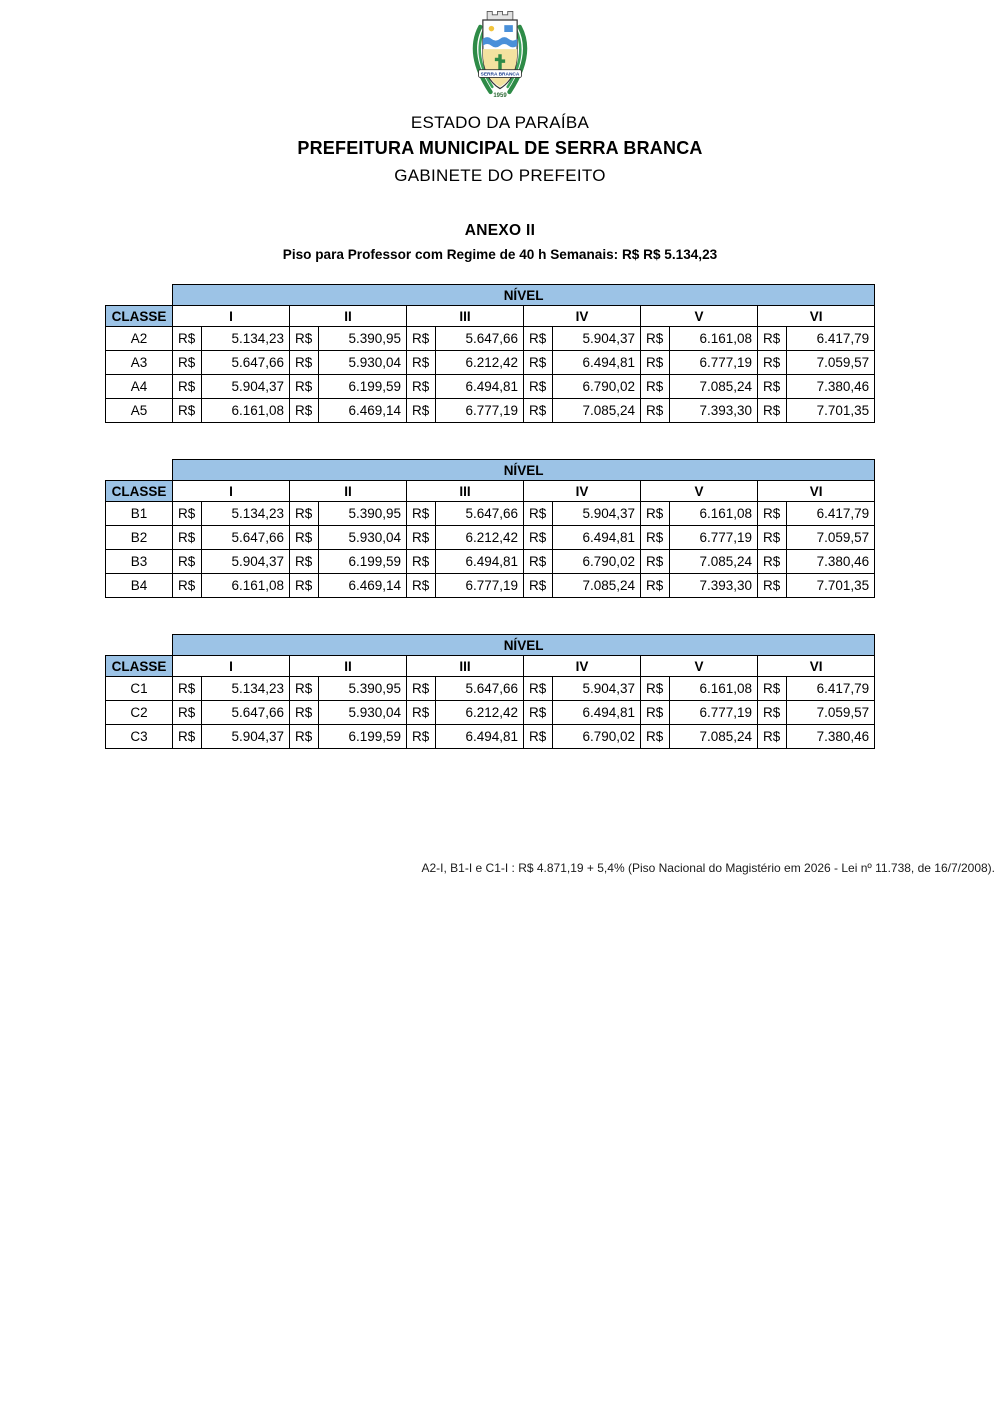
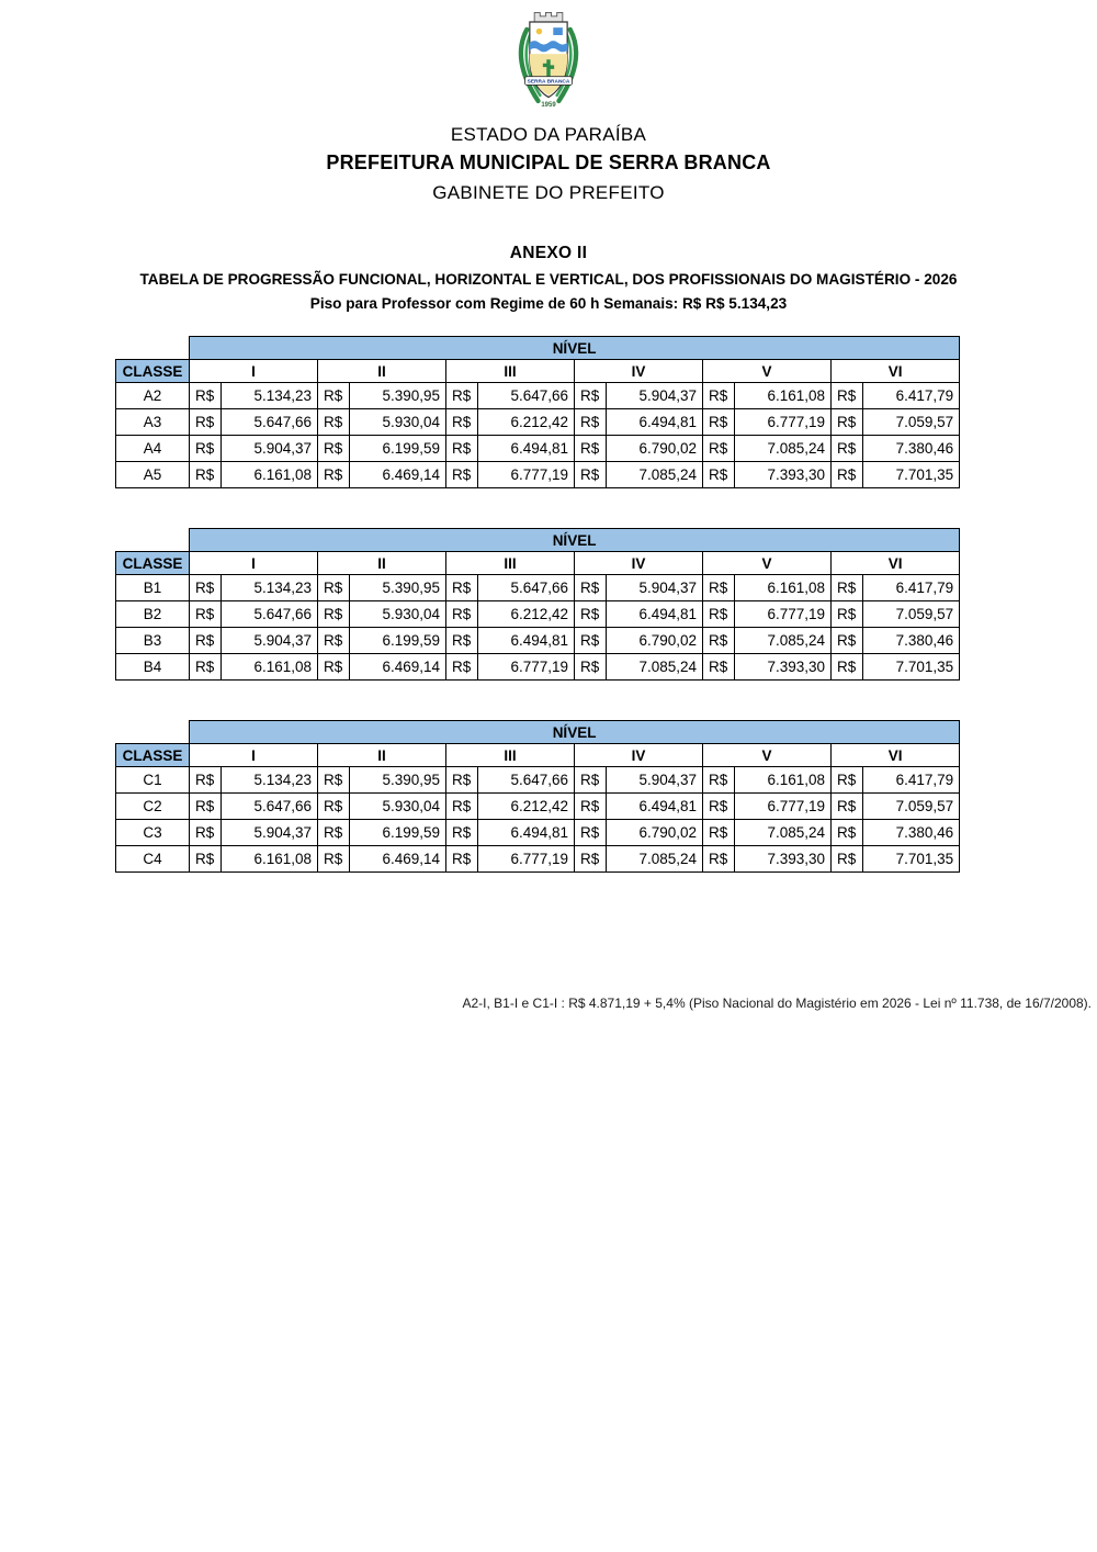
  ESTADO DA PARAÍBA
  PREFEITURA MUNICIPAL DE SERRA BRANCA
  GABINETE DO PREFEITO
  ANEXO II
+ TABELA DE PROGRESSÃO FUNCIONAL, HORIZONTAL E VERTICAL, DOS PROFISSIONAIS DO MAGISTÉRIO - 2026
- Piso para Professor com Regime de 40 h Semanais: R$ R$ 5.134,23
+ Piso para Professor com Regime de 60 h Semanais: R$ R$ 5.134,23
  	NÍVEL
  CLASSE	I	II	III	IV	V	VI
  A2	R$	5.134,23	R$	5.390,95	R$	5.647,66	R$	5.904,37	R$	6.161,08	R$	6.417,79
  A3	R$	5.647,66	R$	5.930,04	R$	6.212,42	R$	6.494,81	R$	6.777,19	R$	7.059,57
  A4	R$	5.904,37	R$	6.199,59	R$	6.494,81	R$	6.790,02	R$	7.085,24	R$	7.380,46
  A5	R$	6.161,08	R$	6.469,14	R$	6.777,19	R$	7.085,24	R$	7.393,30	R$	7.701,35
  	NÍVEL
  CLASSE	I	II	III	IV	V	VI
  B1	R$	5.134,23	R$	5.390,95	R$	5.647,66	R$	5.904,37	R$	6.161,08	R$	6.417,79
  B2	R$	5.647,66	R$	5.930,04	R$	6.212,42	R$	6.494,81	R$	6.777,19	R$	7.059,57
  B3	R$	5.904,37	R$	6.199,59	R$	6.494,81	R$	6.790,02	R$	7.085,24	R$	7.380,46
  B4	R$	6.161,08	R$	6.469,14	R$	6.777,19	R$	7.085,24	R$	7.393,30	R$	7.701,35
  	NÍVEL
  CLASSE	I	II	III	IV	V	VI
  C1	R$	5.134,23	R$	5.390,95	R$	5.647,66	R$	5.904,37	R$	6.161,08	R$	6.417,79
  C2	R$	5.647,66	R$	5.930,04	R$	6.212,42	R$	6.494,81	R$	6.777,19	R$	7.059,57
  C3	R$	5.904,37	R$	6.199,59	R$	6.494,81	R$	6.790,02	R$	7.085,24	R$	7.380,46
+ C4	R$	6.161,08	R$	6.469,14	R$	6.777,19	R$	7.085,24	R$	7.393,30	R$	7.701,35
  A2-I, B1-I e C1-I : R$ 4.871,19 + 5,4% (Piso Nacional do Magistério em 2026 - Lei nº 11.738, de 16/7/2008).
